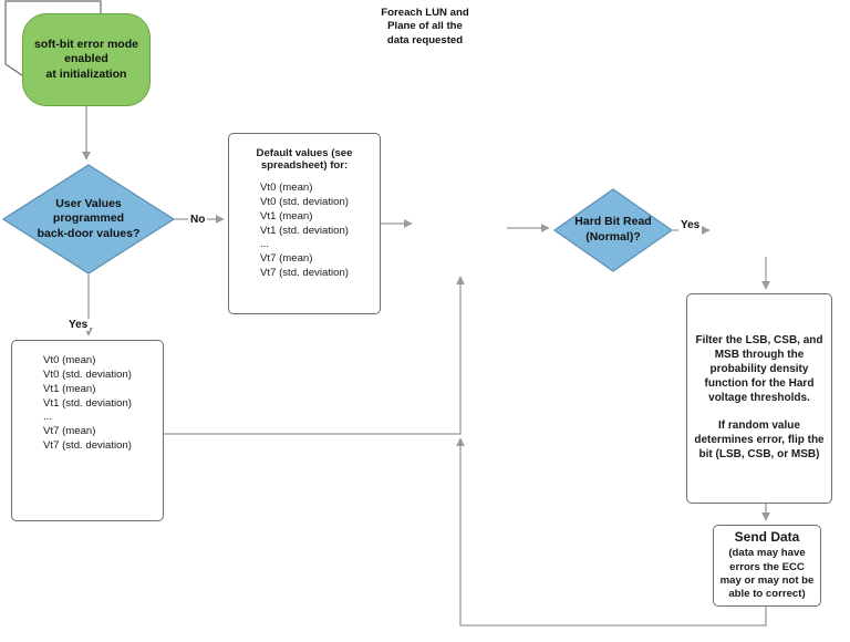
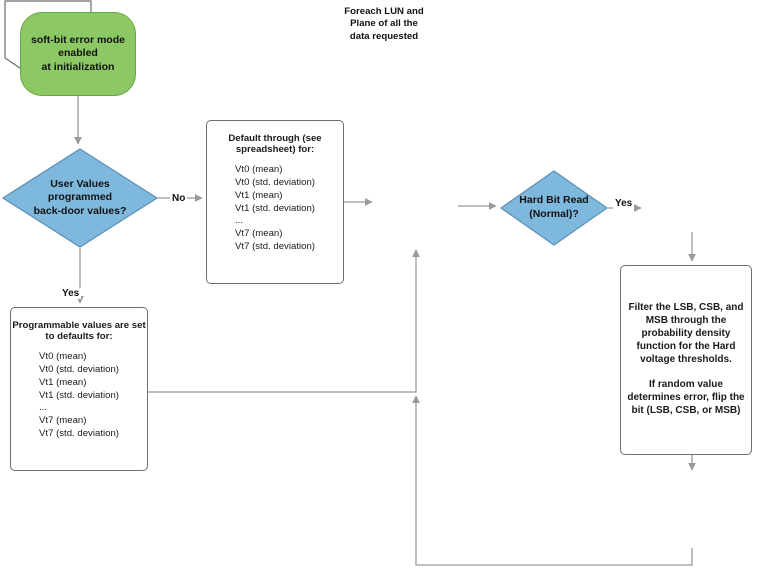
  soft-bit error mode
  enabled
  at initialization
  User Values
  programmed
  back-door values?
- Default values (see spreadsheet) for:
+ Default through (see spreadsheet) for:
  Vt0 (mean)
  Vt0 (std. deviation)
  Vt1 (mean)
  Vt1 (std. deviation)
  ...
  Vt7 (mean)
  Vt7 (std. deviation)
+ Programmable values are set to defaults for:
  Vt0 (mean)
  Vt0 (std. deviation)
  Vt1 (mean)
  Vt1 (std. deviation)
  ...
  Vt7 (mean)
  Vt7 (std. deviation)
  Hard Bit Read
  (Normal)?
  Foreach LUN and
  Plane of all the
  data requested
  Filter the LSB, CSB, and
  MSB through the
  probability density
  function for the Hard
  voltage thresholds.
  If random value
  determines error, flip the
  bit (LSB, CSB, or MSB)
- Send Data
- (data may have
- errors the ECC
- may or may not be
- able to correct)
  No
  Yes
  Yes
